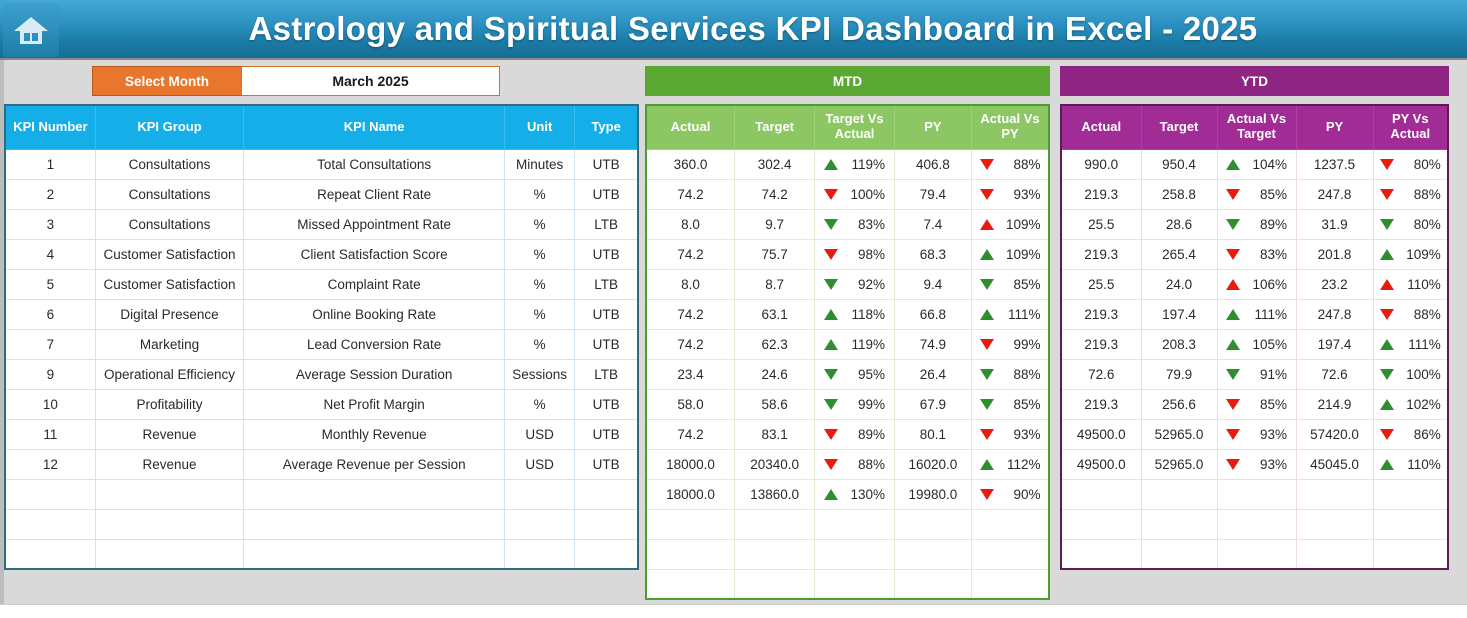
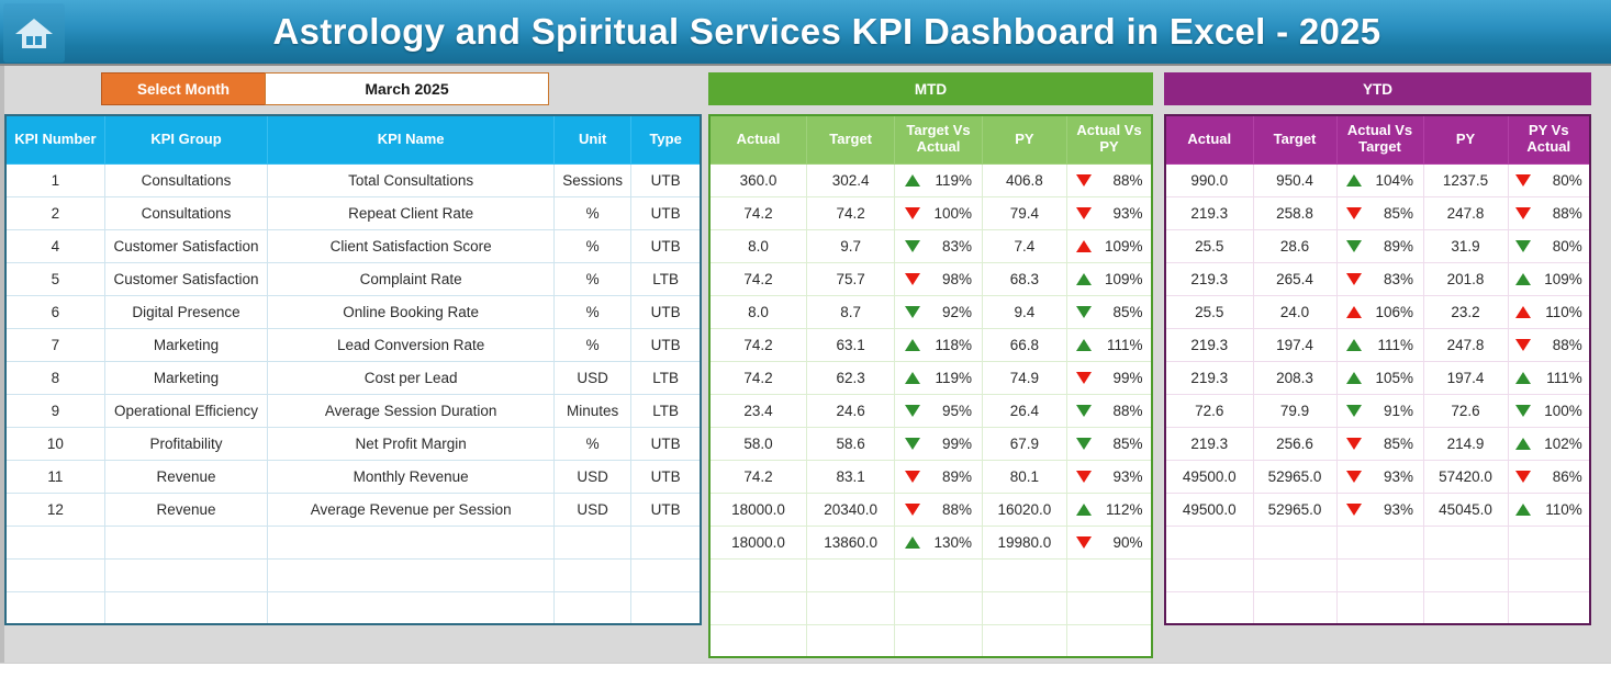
  Astrology and Spiritual Services KPI Dashboard in Excel - 2025
  Select Month
  March 2025
  MTD
  YTD
  KPI Number	KPI Group	KPI Name	Unit	Type
- 1	Consultations	Total Consultations	Minutes	UTB
+ 1	Consultations	Total Consultations	Sessions	UTB
  2	Consultations	Repeat Client Rate	%	UTB
- 3	Consultations	Missed Appointment Rate	%	LTB
  4	Customer Satisfaction	Client Satisfaction Score	%	UTB
  5	Customer Satisfaction	Complaint Rate	%	LTB
  6	Digital Presence	Online Booking Rate	%	UTB
  7	Marketing	Lead Conversion Rate	%	UTB
+ 8	Marketing	Cost per Lead	USD	LTB
- 9	Operational Efficiency	Average Session Duration	Sessions	LTB
+ 9	Operational Efficiency	Average Session Duration	Minutes	LTB
  10	Profitability	Net Profit Margin	%	UTB
  11	Revenue	Monthly Revenue	USD	UTB
  12	Revenue	Average Revenue per Session	USD	UTB
  Actual	Target	Target Vs Actual	PY	Actual Vs PY
  360.0	302.4	119%	406.8	88%
  74.2	74.2	100%	79.4	93%
  8.0	9.7	83%	7.4	109%
  74.2	75.7	98%	68.3	109%
  8.0	8.7	92%	9.4	85%
  74.2	63.1	118%	66.8	111%
  74.2	62.3	119%	74.9	99%
  23.4	24.6	95%	26.4	88%
  58.0	58.6	99%	67.9	85%
  74.2	83.1	89%	80.1	93%
  18000.0	20340.0	88%	16020.0	112%
  18000.0	13860.0	130%	19980.0	90%
  Actual	Target	Actual Vs Target	PY	PY Vs Actual
  990.0	950.4	104%	1237.5	80%
  219.3	258.8	85%	247.8	88%
  25.5	28.6	89%	31.9	80%
  219.3	265.4	83%	201.8	109%
  25.5	24.0	106%	23.2	110%
  219.3	197.4	111%	247.8	88%
  219.3	208.3	105%	197.4	111%
  72.6	79.9	91%	72.6	100%
  219.3	256.6	85%	214.9	102%
  49500.0	52965.0	93%	57420.0	86%
  49500.0	52965.0	93%	45045.0	110%
